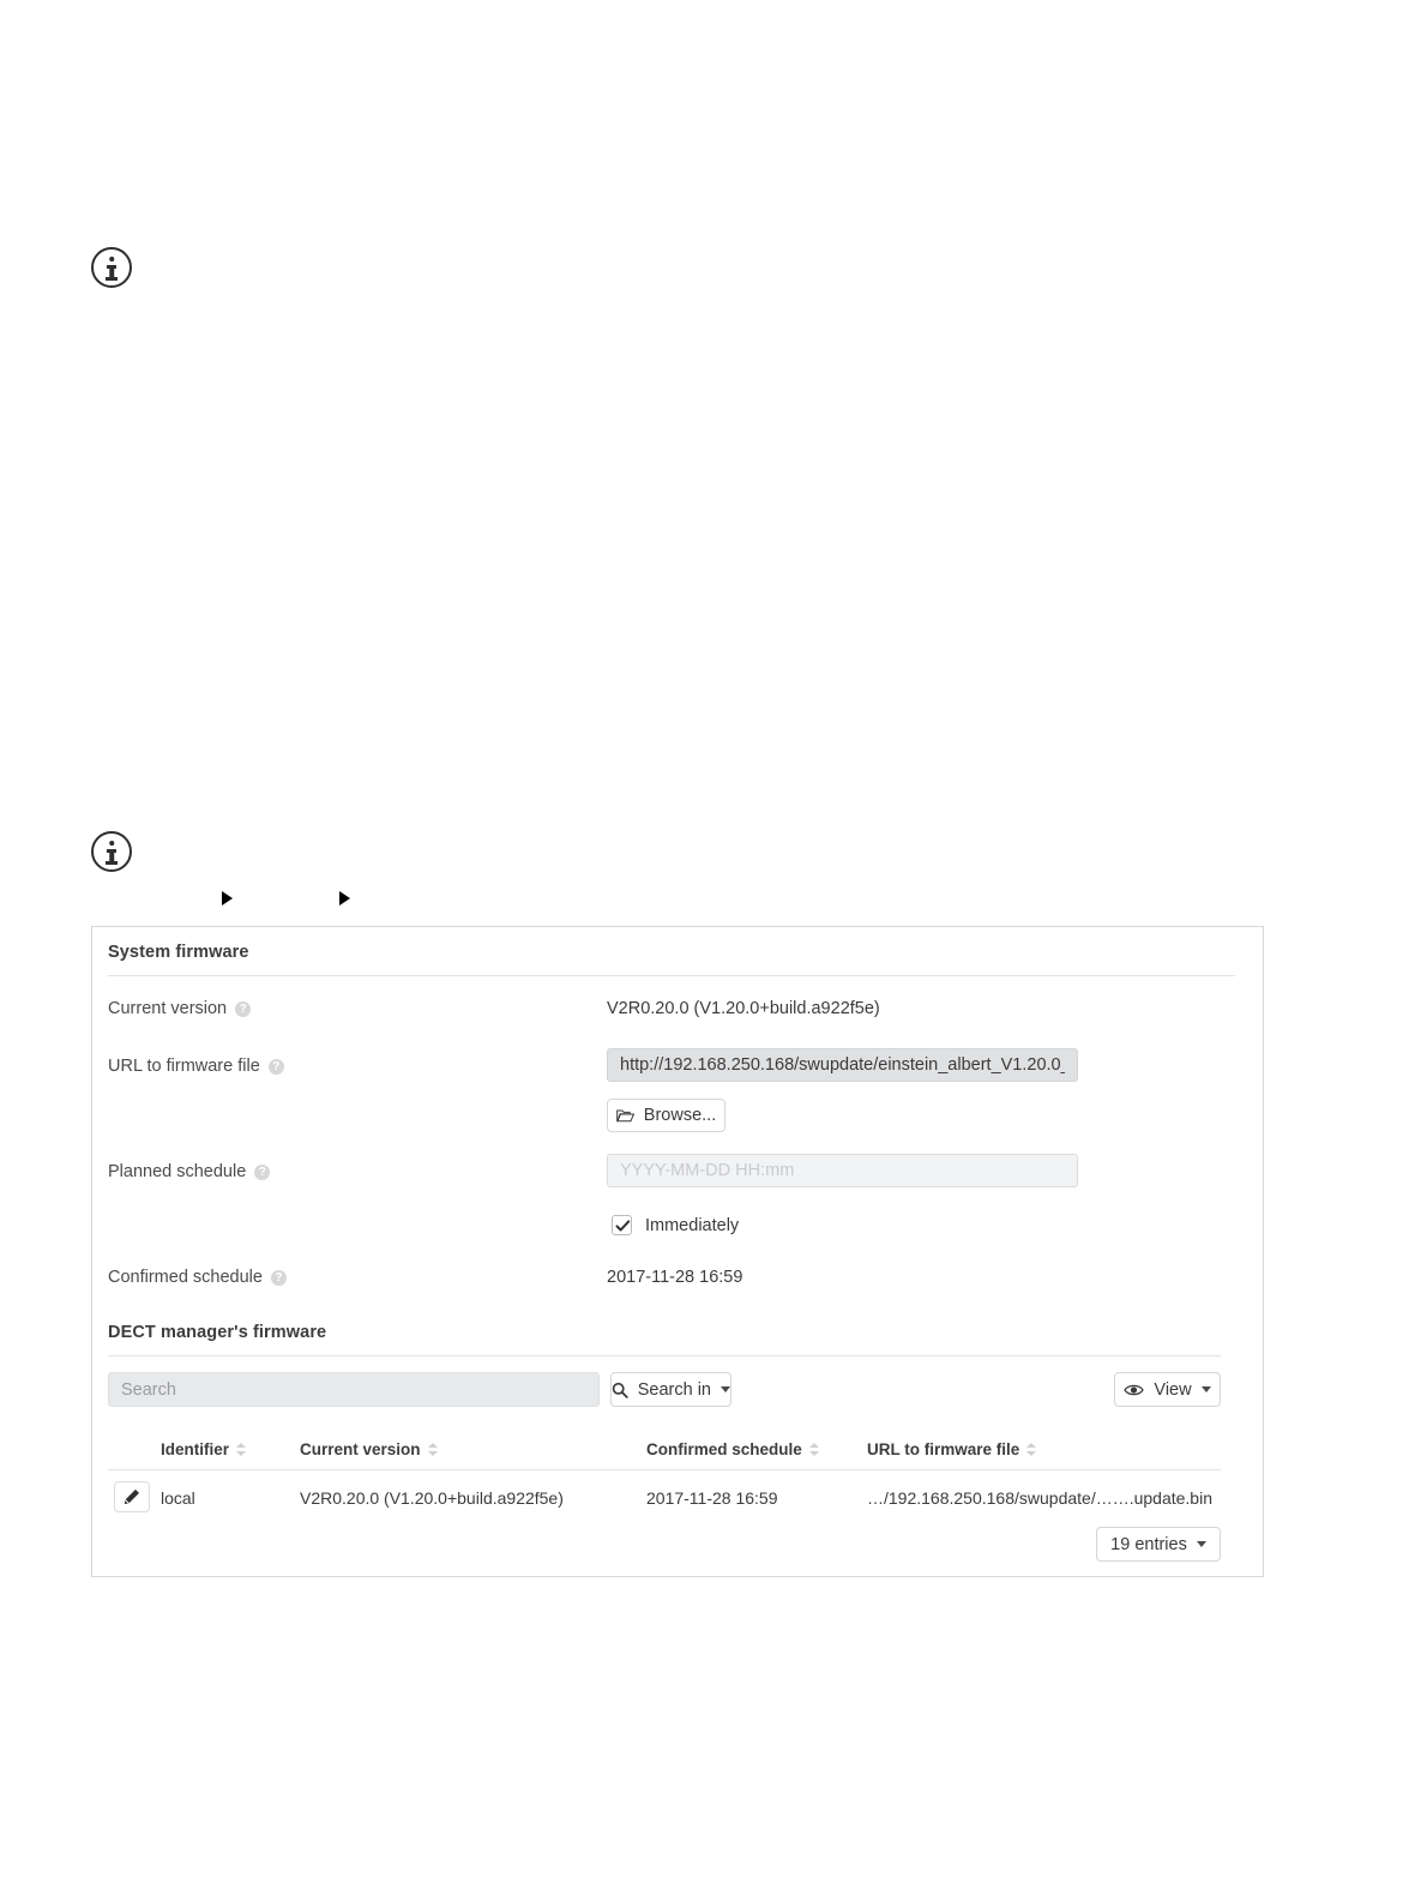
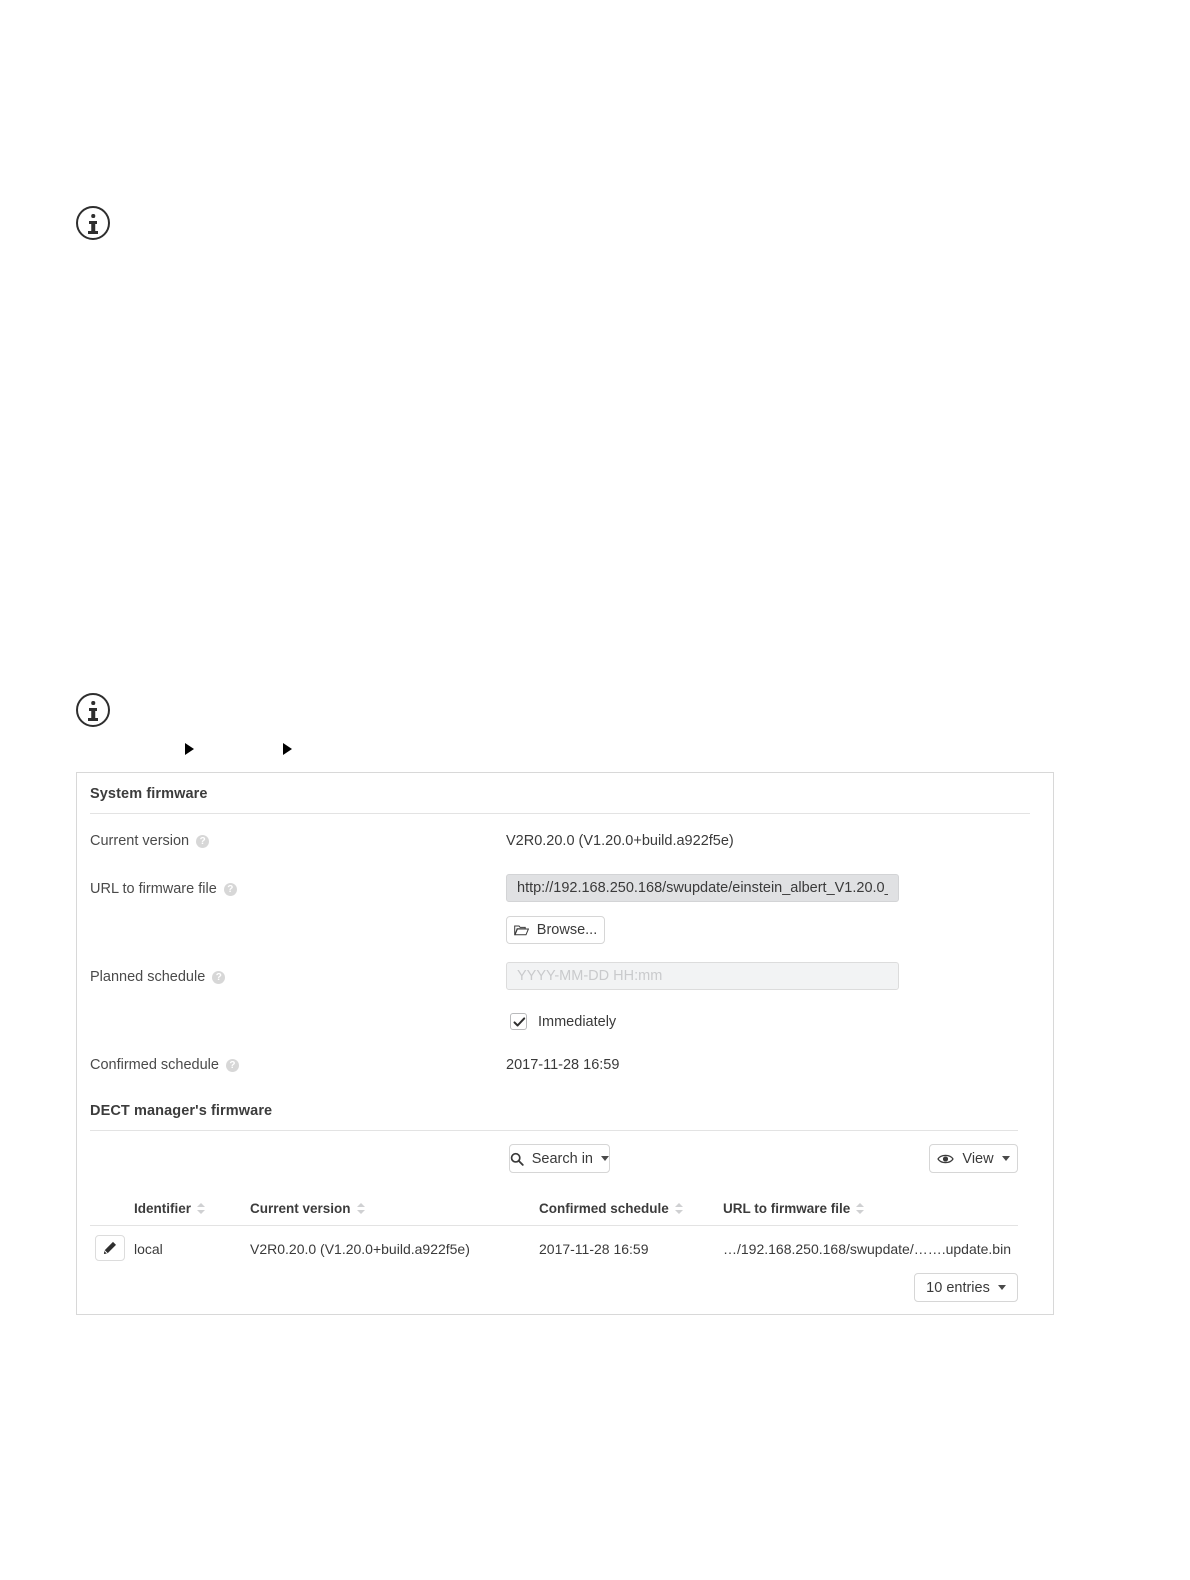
  System firmware
  Current version ?
  V2R0.20.0 (V1.20.0+build.a922f5e)
  URL to firmware file ?
  http://192.168.250.168/swupdate/einstein_albert_V1.20.0
  Browse...
  Planned schedule ?
  YYYY-MM-DD HH:mm
  Immediately
  Confirmed schedule ?
  2017-11-28 16:59
  DECT manager's firmware
- Search
  Search in
  View
  Identifier
  Current version
  Confirmed schedule
  URL to firmware file
  local
  V2R0.20.0 (V1.20.0+build.a922f5e)
  2017-11-28 16:59
  …/192.168.250.168/swupdate/…….update.bin
- 19 entries
+ 10 entries
